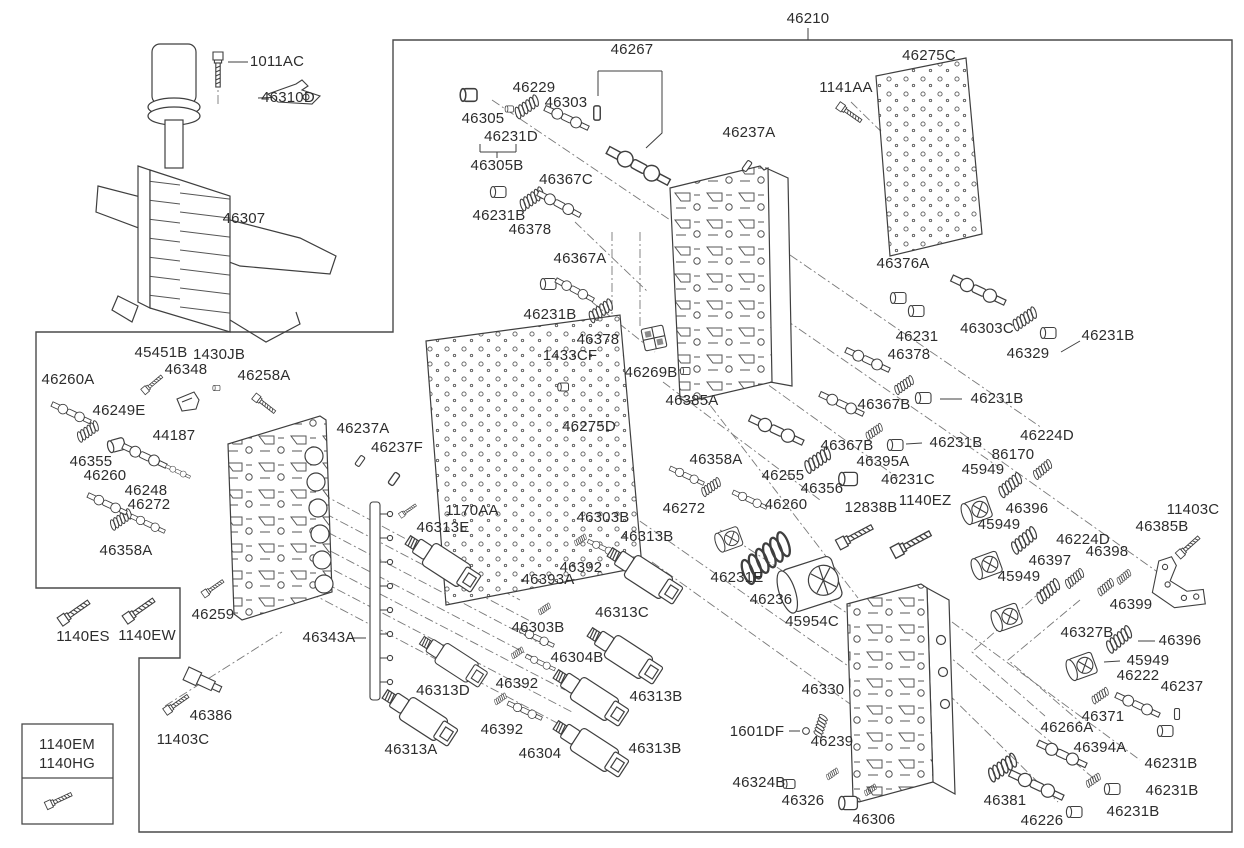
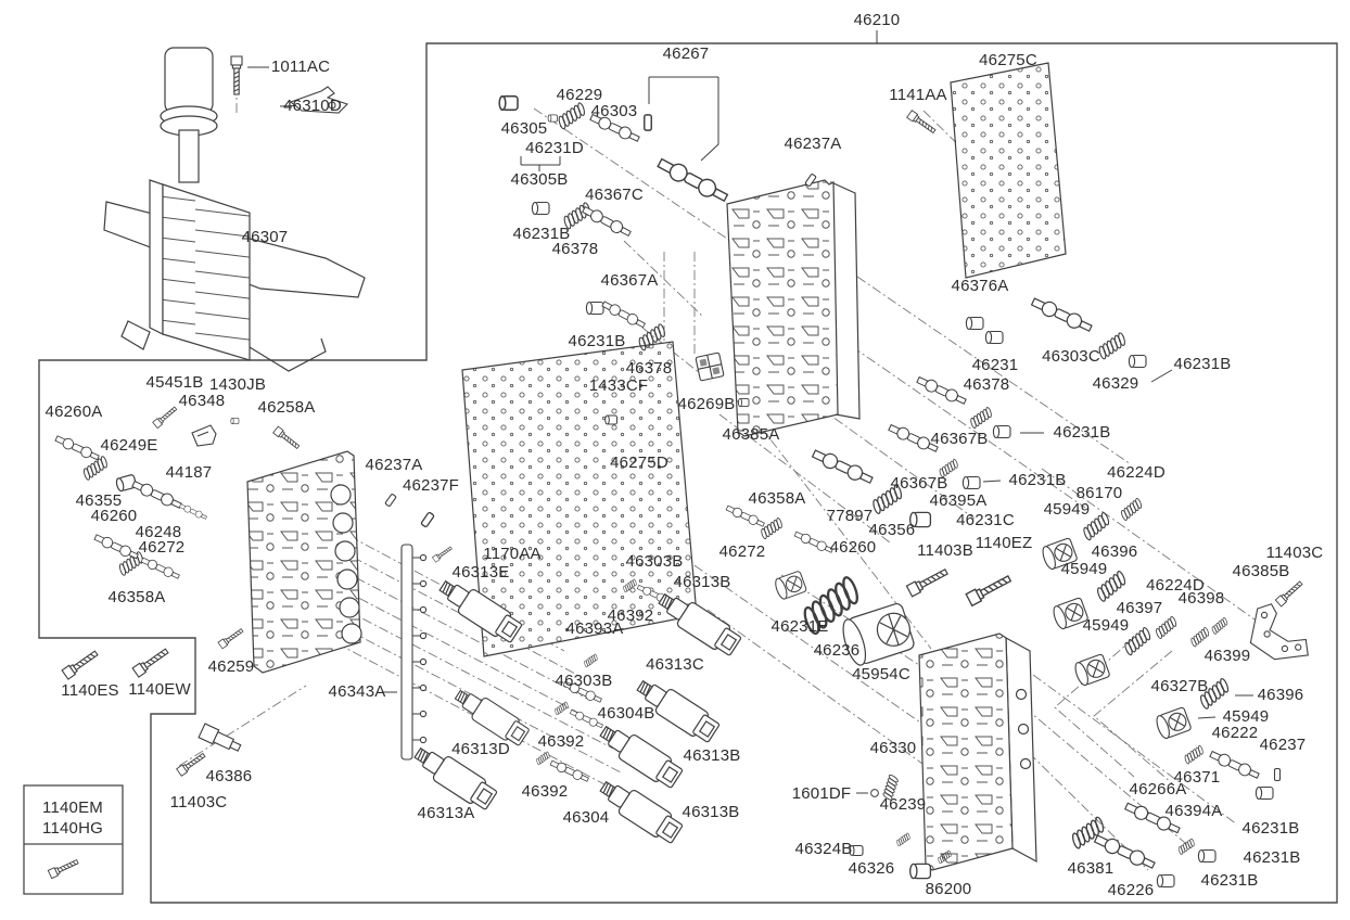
  1011AC
  46310D
  46307
  46210
  46267
  46229
  46303
  46305
  46231D
  46305B
  46275C
  1141AA
  46237A
  46367C
  46231B
  46378
  46367A
  46231B
  46378
  1433CF
  46269B
  46385A
  46275D
  46376A
  46231
  46303C
  46329
  46231B
  46378
  46367B
  46231B
  46367B
  46231B
  46395A
  46231C
- 46255
+ 77897
  46356
  46358A
  46272
  46260
  46224D
  86170
  45949
  45949
  46396
  45949
  46397
  46224D
  46398
  46385B
  11403C
  46399
  46327B
  46396
  45949
  46222
  46237
  46371
  46266A
  46394A
  46231B
  46231B
  46231B
  46226
  46381
- 46306
+ 86200
  46326
  46324B
  46239
  1601DF
  46330
  45954C
  46236
  46231E
- 12838B
+ 11403B
  1140EZ
  46237A
  46237F
  1170AA
  46313E
  46303B
  46313B
  46392
  46393A
  46313C
  46303B
  46304B
  46392
  46313D
  46343A
  46313B
  46392
  46313A
  46304
  46313B
  46259
  1140ES
  1140EW
  46386
  11403C
  46260A
  45451B
  46348
  1430JB
  46258A
  46249E
  44187
  46355
  46260
  46248
  46272
  46358A
  1140EM
  1140HG
